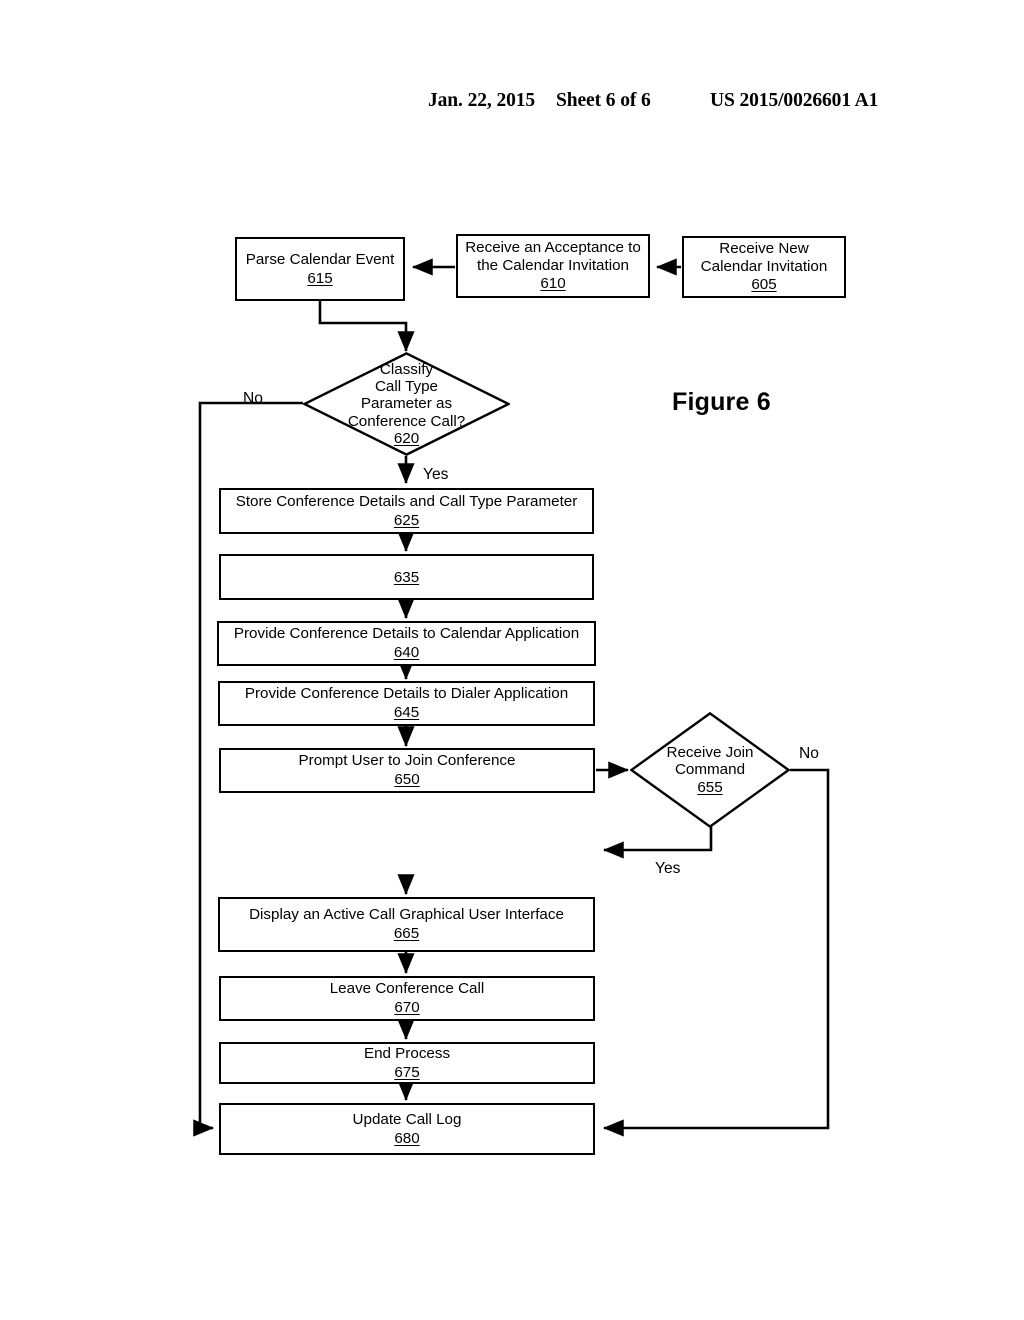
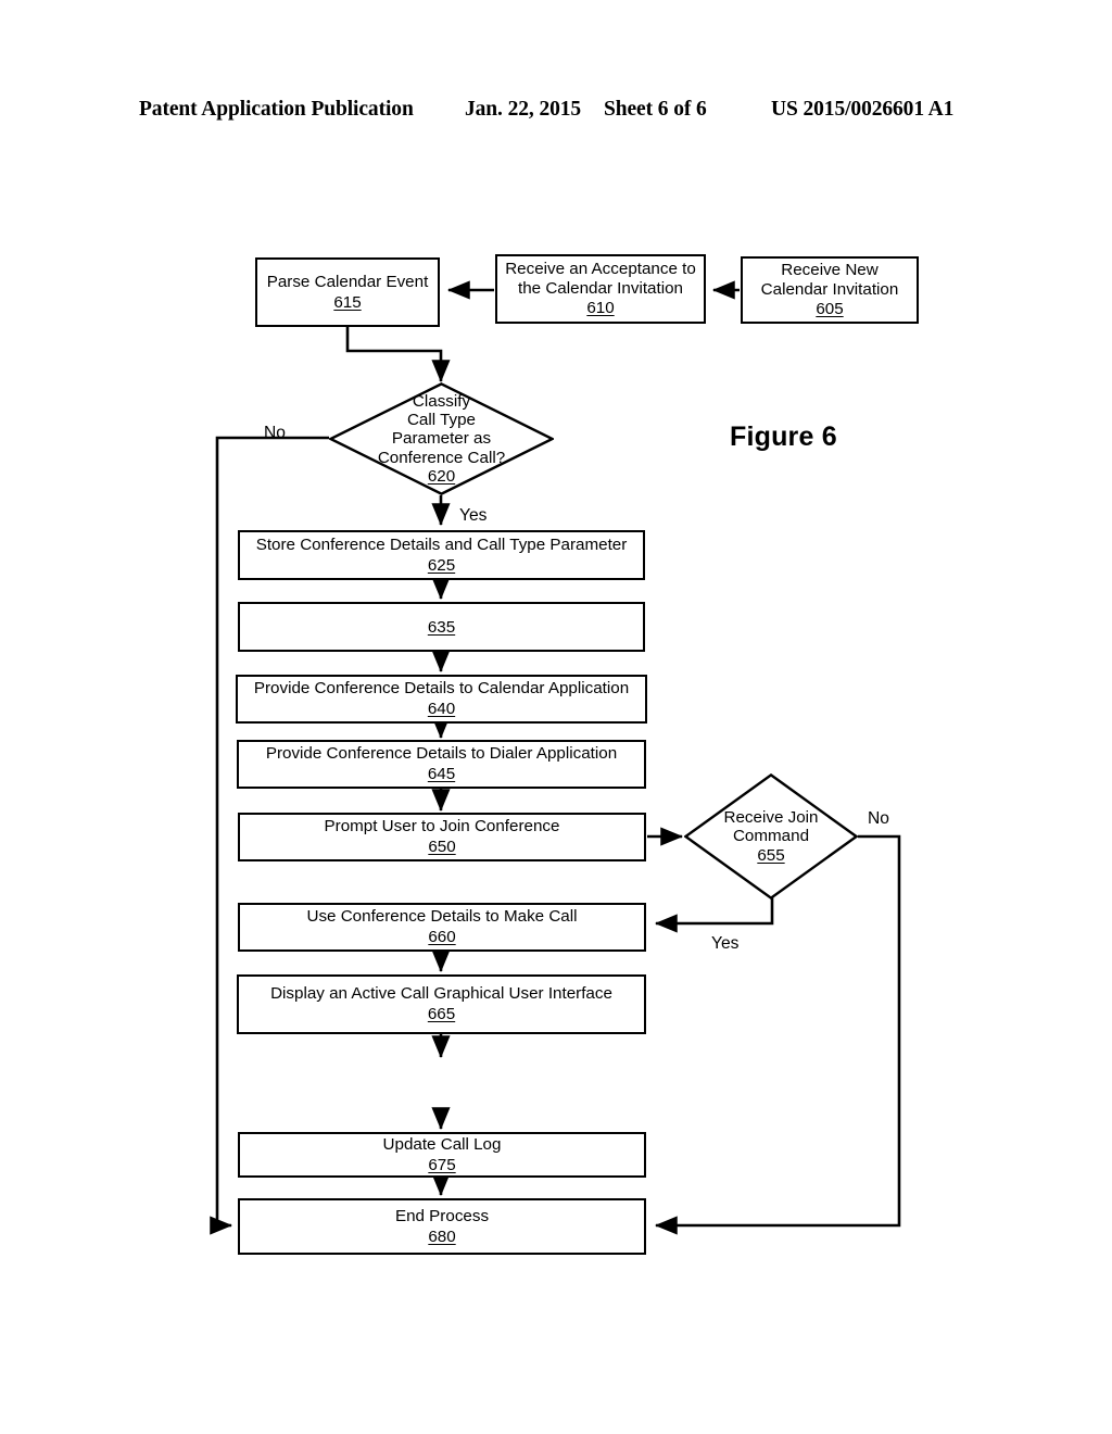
+ Patent Application Publication
  Jan. 22, 2015
  Sheet 6 of 6
  US 2015/0026601 A1
  Figure 6
  Receive New
  Calendar Invitation
  605
  Receive an Acceptance to
  the Calendar Invitation
  610
  Parse Calendar Event
  615
  Classify
  Call Type
  Parameter as
  Conference Call?
  620
  Store Conference Details and Call Type Parameter
  625
  635
  Provide Conference Details to Calendar Application
  640
  Provide Conference Details to Dialer Application
  645
  Prompt User to Join Conference
  650
  Receive Join
  Command
  655
+ Use Conference Details to Make Call
+ 660
  Display an Active Call Graphical User Interface
  665
- Leave Conference Call
- 670
- End Process
+ Update Call Log
  675
- Update Call Log
+ End Process
  680
  No
  Yes
  No
  Yes
